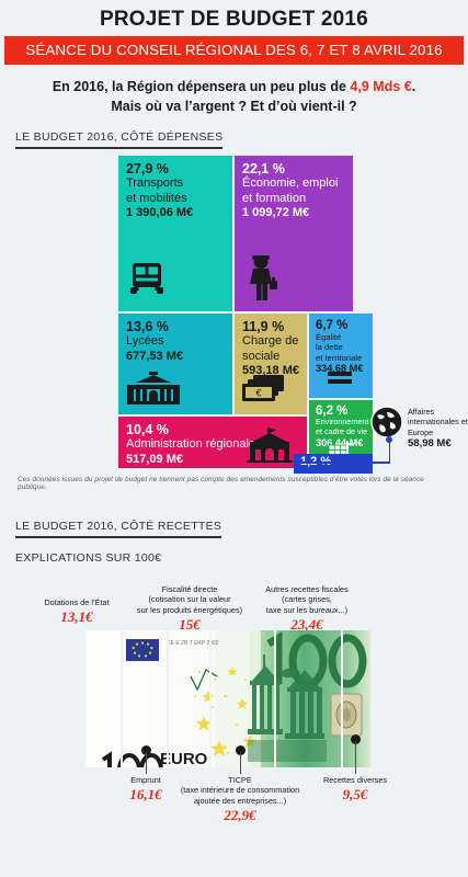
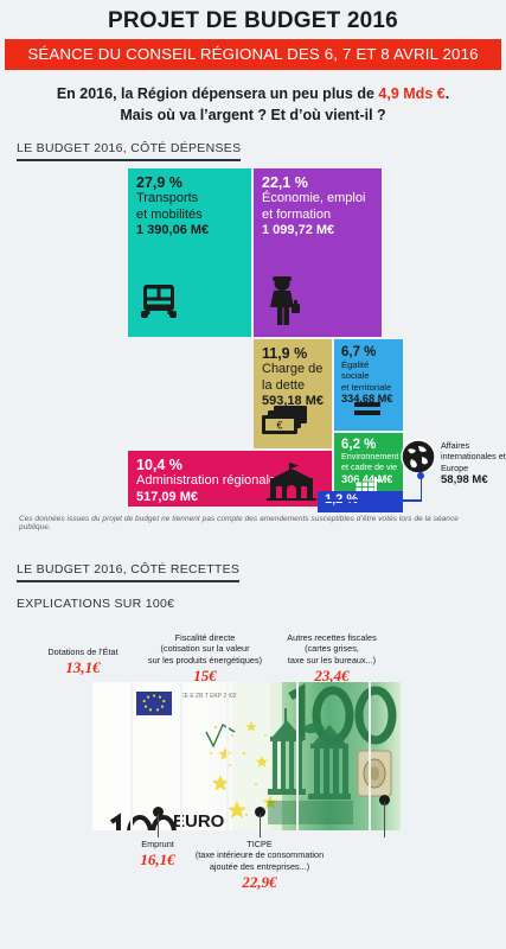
  PROJET DE BUDGET 2016
  SÉANCE DU CONSEIL RÉGIONAL DES 6, 7 ET 8 AVRIL 2016
  En 2016, la Région dépensera un peu plus de 4,9 Mds €.
  Mais où va l’argent ? Et d’où vient-il ?
  LE BUDGET 2016, CÔTÉ DÉPENSES
  27,9 %
  Transports
  et mobilités
  1 390,06 M€
  22,1 %
  Économie, emploi
  et formation
  1 099,72 M€
- 13,6 %
- Lycées
- 677,53 M€
  11,9 %
  Charge de
- sociale
+ la dette
  593,18 M€
  €
  6,7 %
  Égalité
- la dette
+ sociale
  et territoriale
  334,68 M€
  6,2 %
  Environnement
  et cadre de vie
  306,44 M€
  10,4 %
  Administration régional
  517,09 M€
  Affaires internationales et Europe
  58,98 M€
  LE BUDGET 2016, CÔTÉ RECETTES
  EXPLICATIONS SUR 100€
  Dotations de l’État
  13,1€
  Fiscalité directe
  (cotisation sur la valeur
  sur les produits énergétiques)
  15€
  Autres recettes fiscales
  (cartes grises,
  taxe sur les bureaux...)
  23,4€
  Emprunt
  16,1€
  TICPE
  (taxe intérieure de consommation
  ajoutée des entreprises...)
  22,9€
- Recettes diverses
- 9,5€
